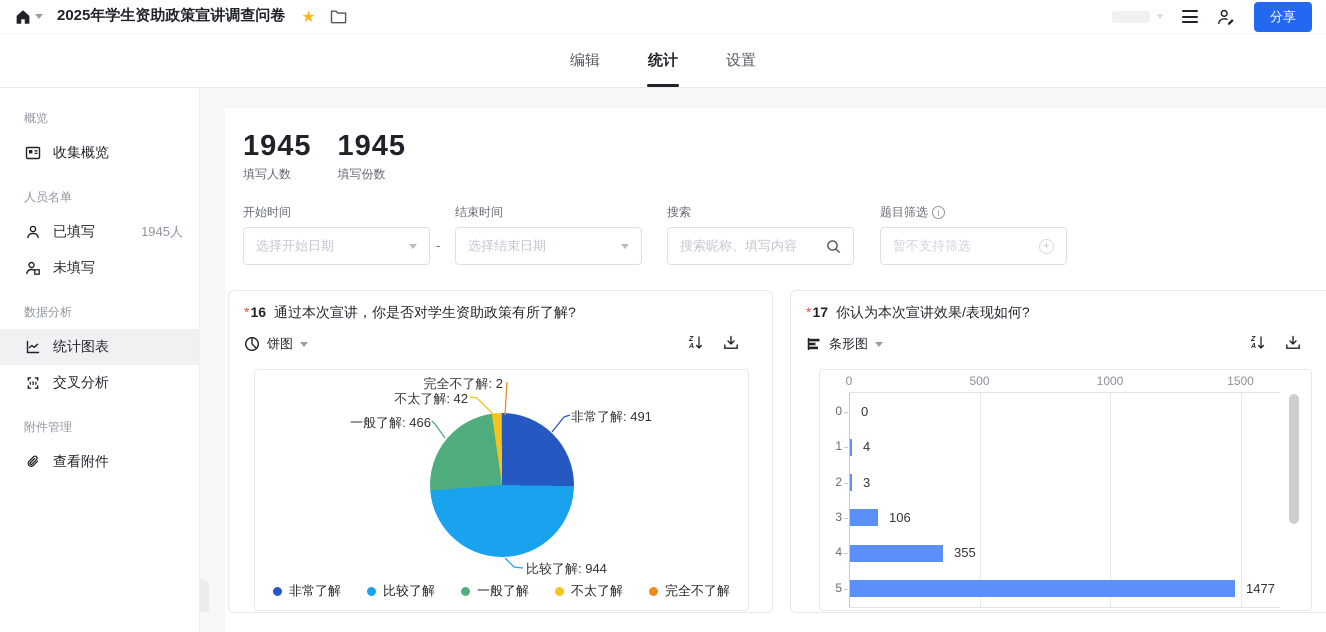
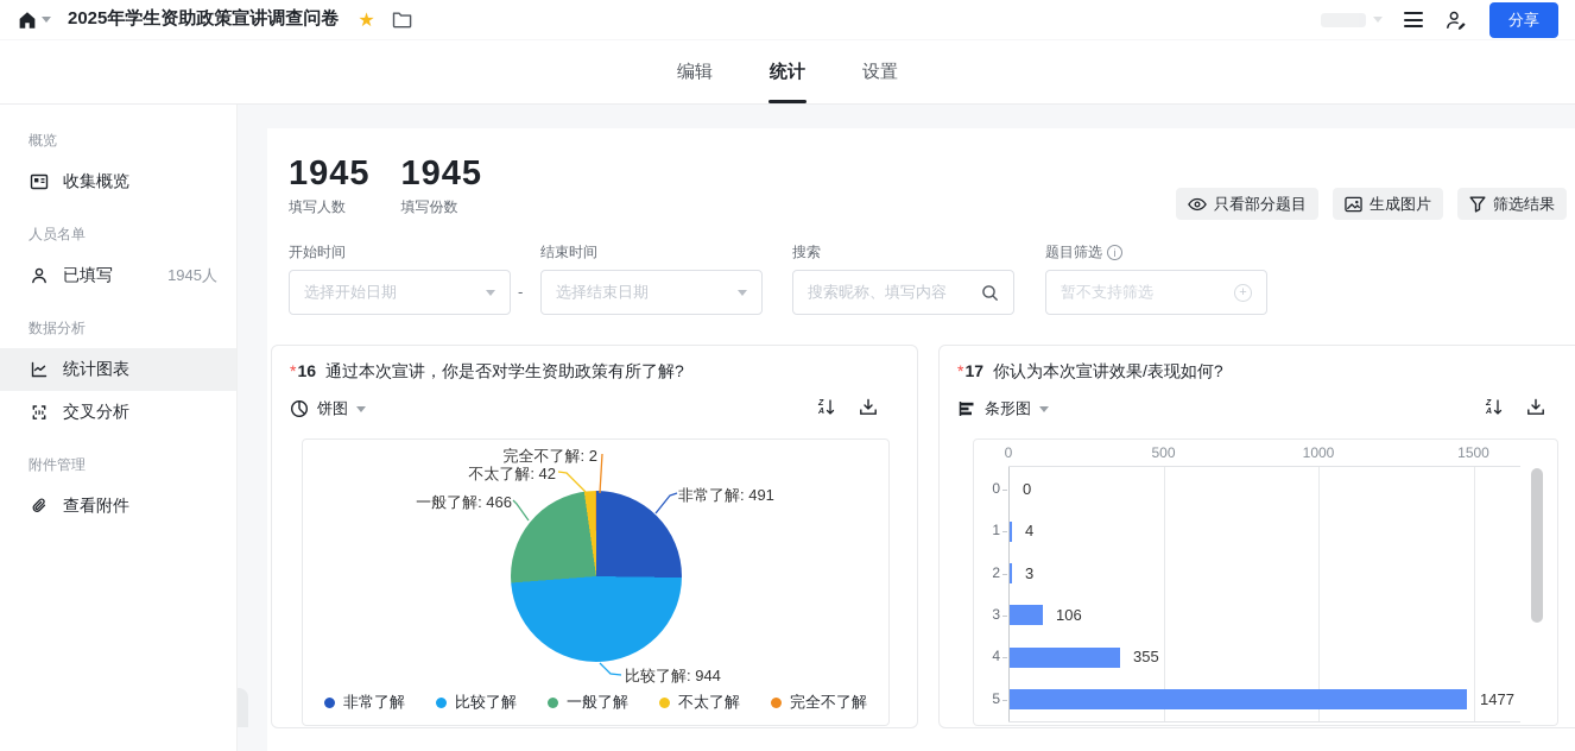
  2025年学生资助政策宣讲调查问卷
  ★
  分享
  编辑
  统计
  设置
  概览
  收集概览
  人员名单
  已填写
  1945人
- 未填写
  数据分析
  统计图表
  交叉分析
  附件管理
  查看附件
  1945
  填写人数
  1945
  填写份数
+ 只看部分题目
+ 生成图片
+ 筛选结果
  开始时间
  结束时间
  搜索
  题目筛选
  i
  选择开始日期
  -
  选择结束日期
  搜索昵称、填写内容
  暂不支持筛选
  +
  *16 通过本次宣讲，你是否对学生资助政策有所了解?
  饼图
  非常了解: 491
  比较了解: 944
  一般了解: 466
  不太了解: 42
  完全不了解: 2
  非常了解
  比较了解
  一般了解
  不太了解
  完全不了解
  *17 你认为本次宣讲效果/表现如何?
  条形图
  0
  500
  1000
  1500
  0
  0
  1
  4
  2
  3
  3
  106
  4
  355
  5
  1477
